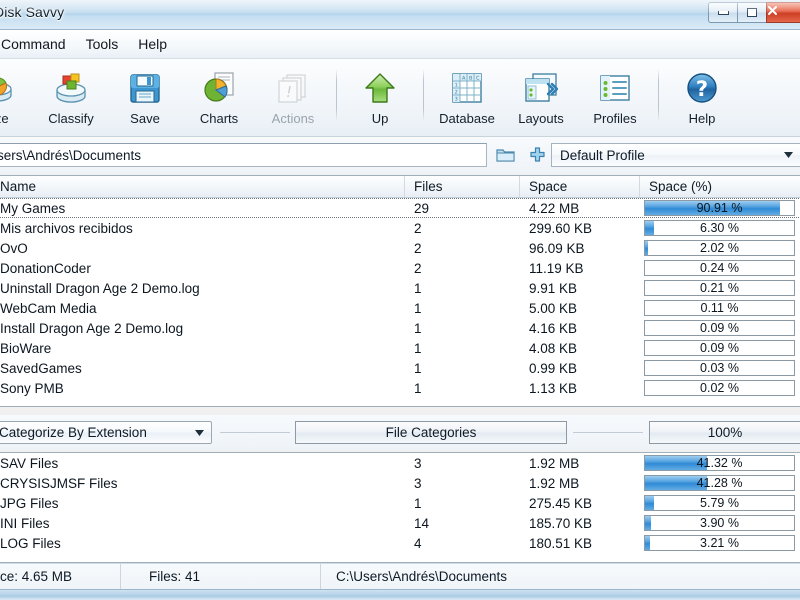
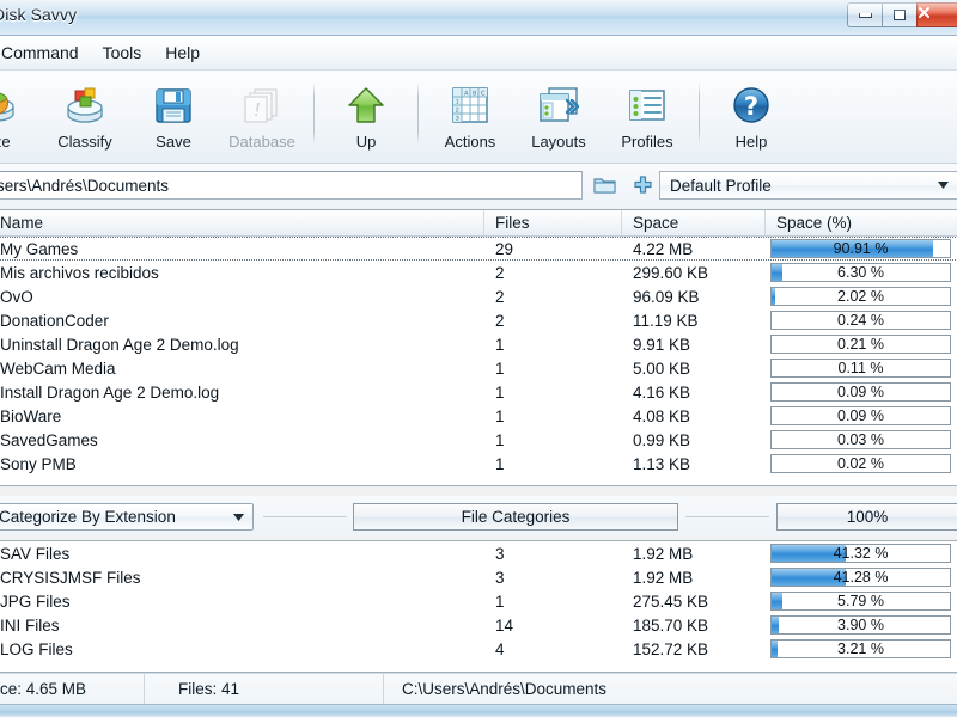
  Command
  Tools
  Help
  Classify
  Save
- Charts
  !
- Actions
+ Database
  Up
- Database
+ Actions
  Layouts
  Profiles
  ?
  Help
  sers\Andrés\Documents
  Default Profile
  Name
  Files
  Space
  Space (%)
  My Games
  29
  4.22 MB
  90.91 %
  Mis archivos recibidos
  2
  299.60 KB
  6.30 %
  OvO
  2
  96.09 KB
  2.02 %
  DonationCoder
  2
  11.19 KB
  0.24 %
  Uninstall Dragon Age 2 Demo.log
  1
  9.91 KB
  0.21 %
  WebCam Media
  1
  5.00 KB
  0.11 %
  Install Dragon Age 2 Demo.log
  1
  4.16 KB
  0.09 %
  BioWare
  1
  4.08 KB
  0.09 %
  SavedGames
  1
  0.99 KB
  0.03 %
  Sony PMB
  1
  1.13 KB
  0.02 %
  Categorize By Extension
  File Categories
  100%
  SAV Files
  3
  1.92 MB
  41.32 %
  CRYSISJMSF Files
  3
  1.92 MB
  41.28 %
  JPG Files
  1
  275.45 KB
  5.79 %
  INI Files
  14
  185.70 KB
  3.90 %
  LOG Files
  4
- 180.51 KB
+ 152.72 KB
  3.21 %
  ce: 4.65 MB
  Files: 41
  C:\Users\Andrés\Documents
